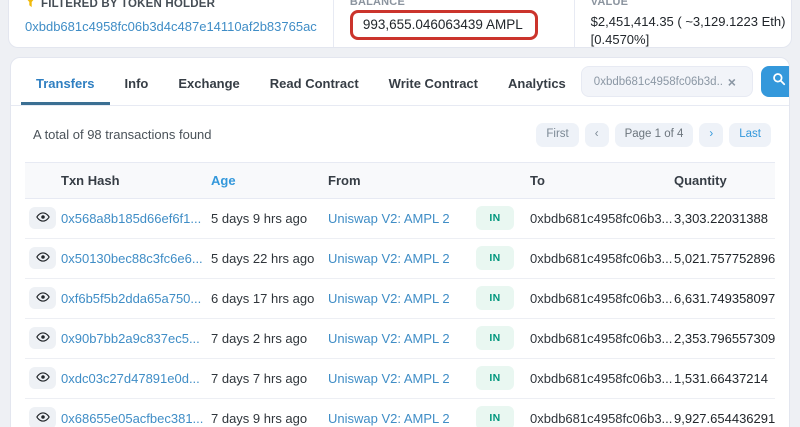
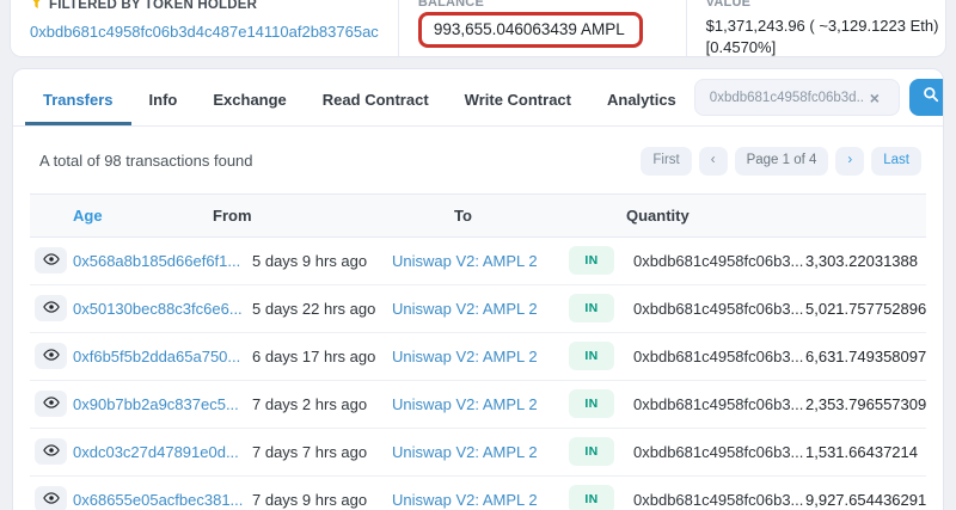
  FILTERED BY TOKEN HOLDER
  0xbdb681c4958fc06b3d4c487e14110af2b83765ac
  BALANCE
  993,655.046063439 AMPL
  VALUE
- $2,451,414.35 ( ~3,129.1223 Eth)
+ $1,371,243.96 ( ~3,129.1223 Eth)
  [0.4570%]
  Transfers
  Info
  Exchange
  Read Contract
  Write Contract
  Analytics
  0xbdb681c4958fc06b3d..
  ×
  A total of 98 transactions found
  First
  ‹
  Page 1 of 4
  ›
  Last
- Txn Hash
  Age
  From
  To
  Quantity
  0x568a8b185d66ef6f1...
  5 days 9 hrs ago
  Uniswap V2: AMPL 2
  IN
  0xbdb681c4958fc06b3...
  3,303.22031388
  0x50130bec88c3fc6e6...
  5 days 22 hrs ago
  Uniswap V2: AMPL 2
  IN
  0xbdb681c4958fc06b3...
  5,021.757752896
  0xf6b5f5b2dda65a750...
  6 days 17 hrs ago
  Uniswap V2: AMPL 2
  IN
  0xbdb681c4958fc06b3...
  6,631.749358097
  0x90b7bb2a9c837ec5...
  7 days 2 hrs ago
  Uniswap V2: AMPL 2
  IN
  0xbdb681c4958fc06b3...
  2,353.796557309
  0xdc03c27d47891e0d...
  7 days 7 hrs ago
  Uniswap V2: AMPL 2
  IN
  0xbdb681c4958fc06b3...
  1,531.66437214
  0x68655e05acfbec381...
  7 days 9 hrs ago
  Uniswap V2: AMPL 2
  IN
  0xbdb681c4958fc06b3...
  9,927.654436291
